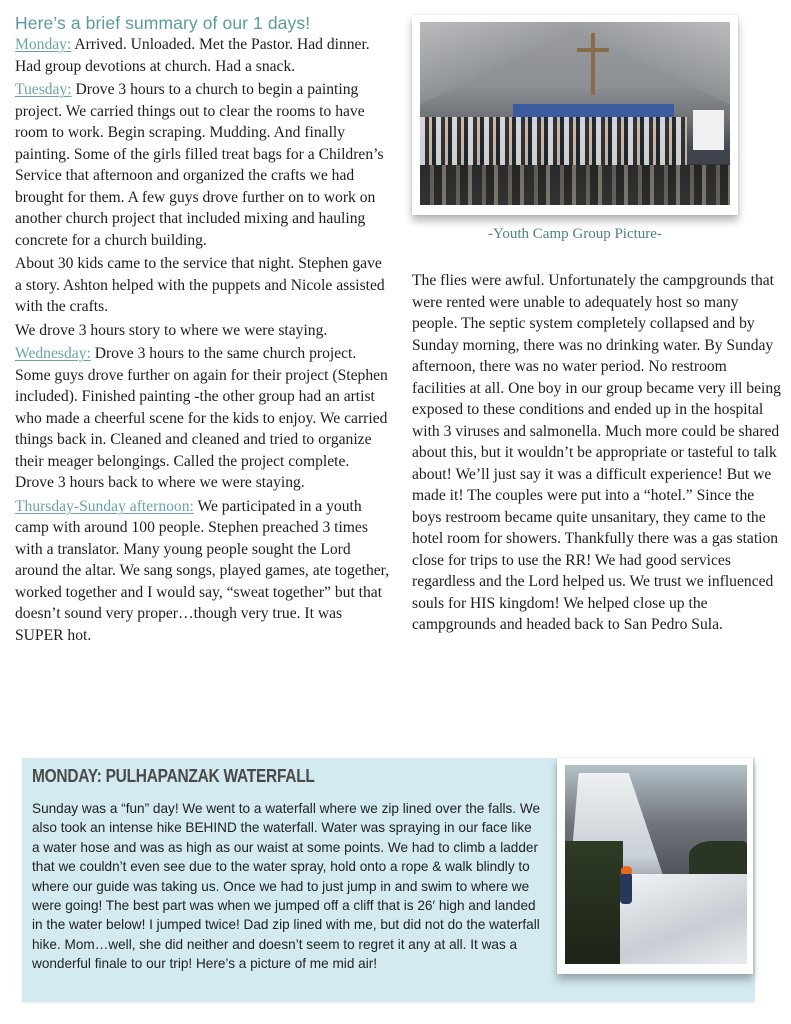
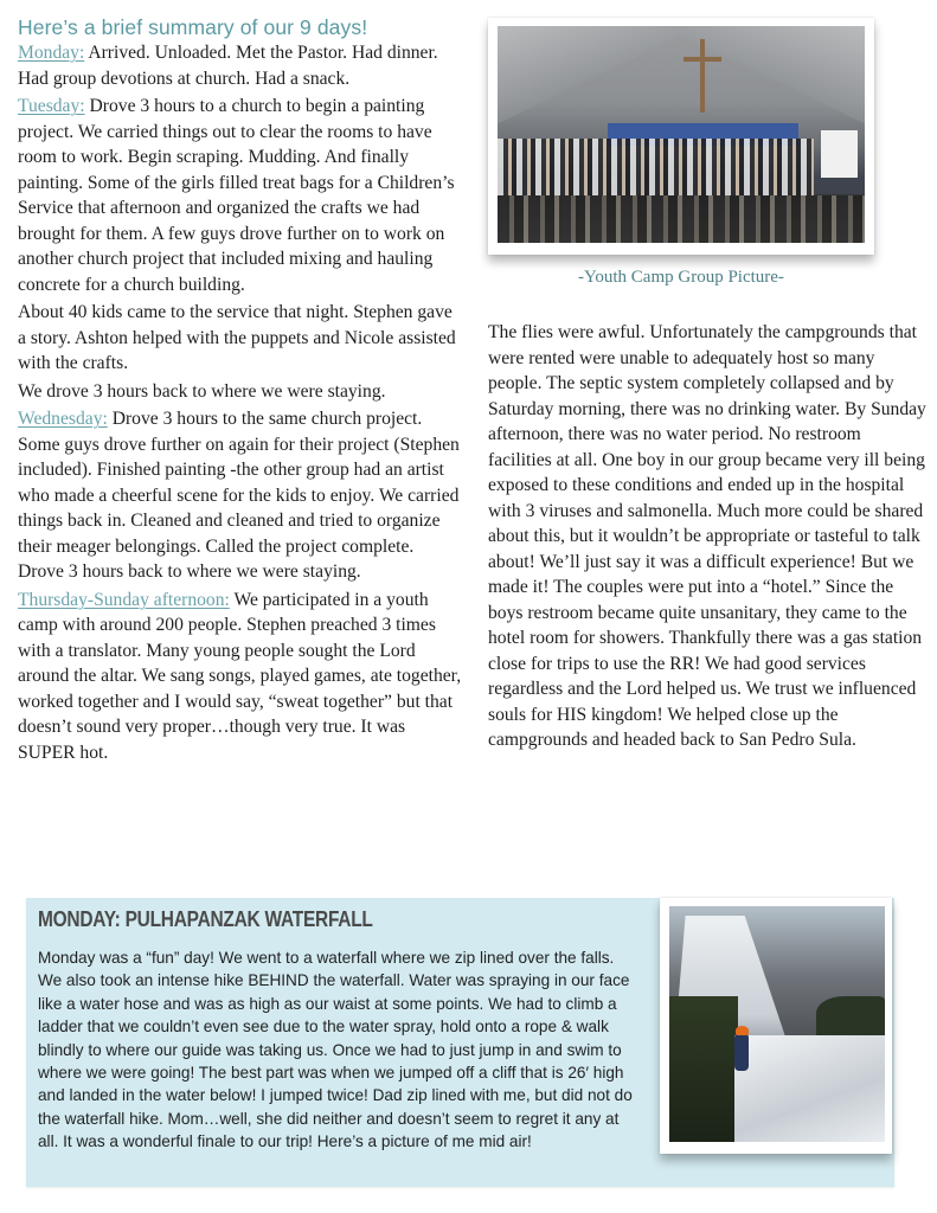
- Here’s a brief summary of our 1 days!
+ Here’s a brief summary of our 9 days!
  Monday: Arrived. Unloaded. Met the Pastor. Had dinner. Had group devotions at church. Had a snack.
  Tuesday: Drove 3 hours to a church to begin a painting project. We carried things out to clear the rooms to have room to work. Begin scraping. Mudding. And finally painting. Some of the girls filled treat bags for a Children’s Service that afternoon and organized the crafts we had brought for them. A few guys drove further on to work on another church project that included mixing and hauling concrete for a church building.
- About 30 kids came to the service that night. Stephen gave a story. Ashton helped with the puppets and Nicole assisted with the crafts.
+ About 40 kids came to the service that night. Stephen gave a story. Ashton helped with the puppets and Nicole assisted with the crafts.
- We drove 3 hours story to where we were staying.
+ We drove 3 hours back to where we were staying.
  Wednesday: Drove 3 hours to the same church project. Some guys drove further on again for their project (Stephen included). Finished painting -the other group had an artist who made a cheerful scene for the kids to enjoy. We carried things back in. Cleaned and cleaned and tried to organize their meager belongings. Called the project complete. Drove 3 hours back to where we were staying.
- Thursday-Sunday afternoon: We participated in a youth camp with around 100 people. Stephen preached 3 times with a translator. Many young people sought the Lord around the altar. We sang songs, played games, ate together, worked together and I would say, “sweat together” but that doesn’t sound very proper…though very true. It was SUPER hot.
+ Thursday-Sunday afternoon: We participated in a youth camp with around 200 people. Stephen preached 3 times with a translator. Many young people sought the Lord around the altar. We sang songs, played games, ate together, worked together and I would say, “sweat together” but that doesn’t sound very proper…though very true. It was SUPER hot.
  -Youth Camp Group Picture-
- The flies were awful. Unfortunately the campgrounds that were rented were unable to adequately host so many people. The septic system completely collapsed and by Sunday morning, there was no drinking water. By Sunday afternoon, there was no water period. No restroom facilities at all. One boy in our group became very ill being exposed to these conditions and ended up in the hospital with 3 viruses and salmonella. Much more could be shared about this, but it wouldn’t be appropriate or tasteful to talk about! We’ll just say it was a difficult experience! But we made it! The couples were put into a “hotel.” Since the boys restroom became quite unsanitary, they came to the hotel room for showers. Thankfully there was a gas station close for trips to use the RR! We had good services regardless and the Lord helped us. We trust we influenced souls for HIS kingdom! We helped close up the campgrounds and headed back to San Pedro Sula.
+ The flies were awful. Unfortunately the campgrounds that were rented were unable to adequately host so many people. The septic system completely collapsed and by Saturday morning, there was no drinking water. By Sunday afternoon, there was no water period. No restroom facilities at all. One boy in our group became very ill being exposed to these conditions and ended up in the hospital with 3 viruses and salmonella. Much more could be shared about this, but it wouldn’t be appropriate or tasteful to talk about! We’ll just say it was a difficult experience! But we made it! The couples were put into a “hotel.” Since the boys restroom became quite unsanitary, they came to the hotel room for showers. Thankfully there was a gas station close for trips to use the RR! We had good services regardless and the Lord helped us. We trust we influenced souls for HIS kingdom! We helped close up the campgrounds and headed back to San Pedro Sula.
  MONDAY: PULHAPANZAK WATERFALL
- Sunday was a “fun” day! We went to a waterfall where we zip lined over the falls. We also took an intense hike BEHIND the waterfall. Water was spraying in our face like a water hose and was as high as our waist at some points. We had to climb a ladder that we couldn’t even see due to the water spray, hold onto a rope & walk blindly to where our guide was taking us. Once we had to just jump in and swim to where we were going! The best part was when we jumped off a cliff that is 26′ high and landed in the water below! I jumped twice! Dad zip lined with me, but did not do the waterfall hike. Mom…well, she did neither and doesn’t seem to regret it any at all. It was a wonderful finale to our trip! Here’s a picture of me mid air!
+ Monday was a “fun” day! We went to a waterfall where we zip lined over the falls. We also took an intense hike BEHIND the waterfall. Water was spraying in our face like a water hose and was as high as our waist at some points. We had to climb a ladder that we couldn’t even see due to the water spray, hold onto a rope & walk blindly to where our guide was taking us. Once we had to just jump in and swim to where we were going! The best part was when we jumped off a cliff that is 26′ high and landed in the water below! I jumped twice! Dad zip lined with me, but did not do the waterfall hike. Mom…well, she did neither and doesn’t seem to regret it any at all. It was a wonderful finale to our trip! Here’s a picture of me mid air!
